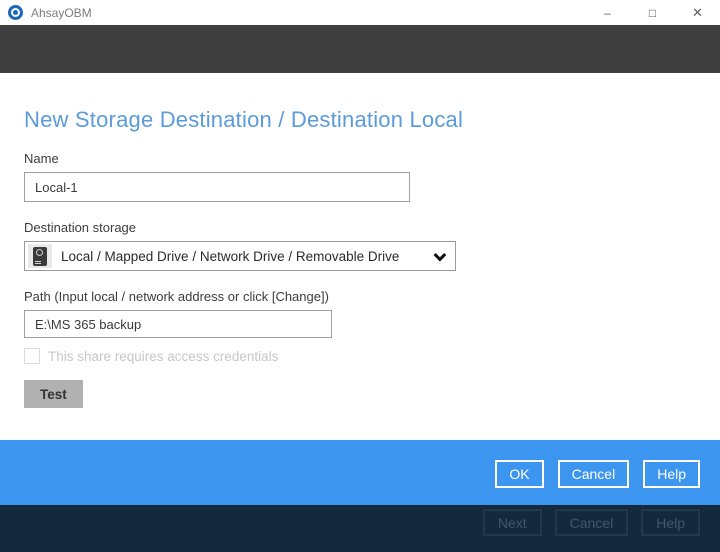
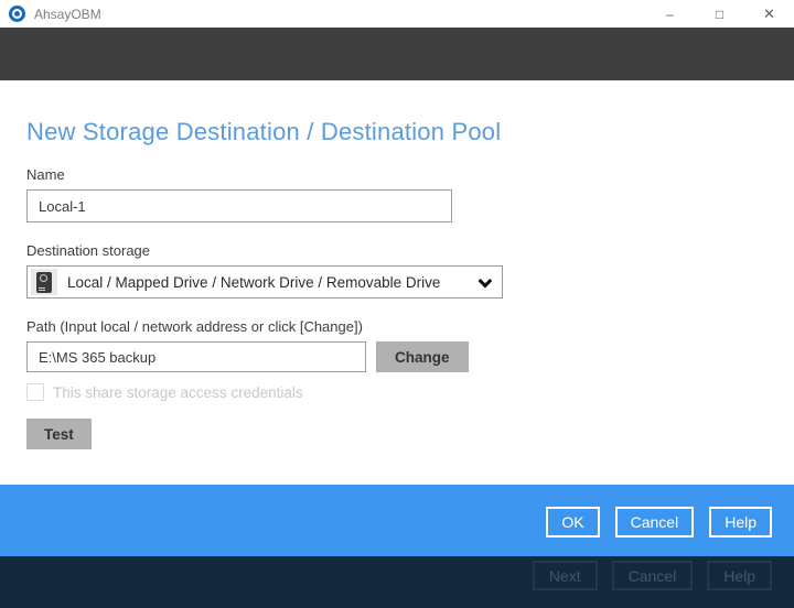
  AhsayOBM
  –
  □
  ✕
- New Storage Destination / Destination Local
+ New Storage Destination / Destination Pool
  Name
  Local-1
  Destination storage
  Local / Mapped Drive / Network Drive / Removable Drive
  Path (Input local / network address or click [Change])
  E:\MS 365 backup
+ Change
- This share requires access credentials
+ This share storage access credentials
  Test
  OK
  Cancel
  Help
  Next
  Cancel
  Help
